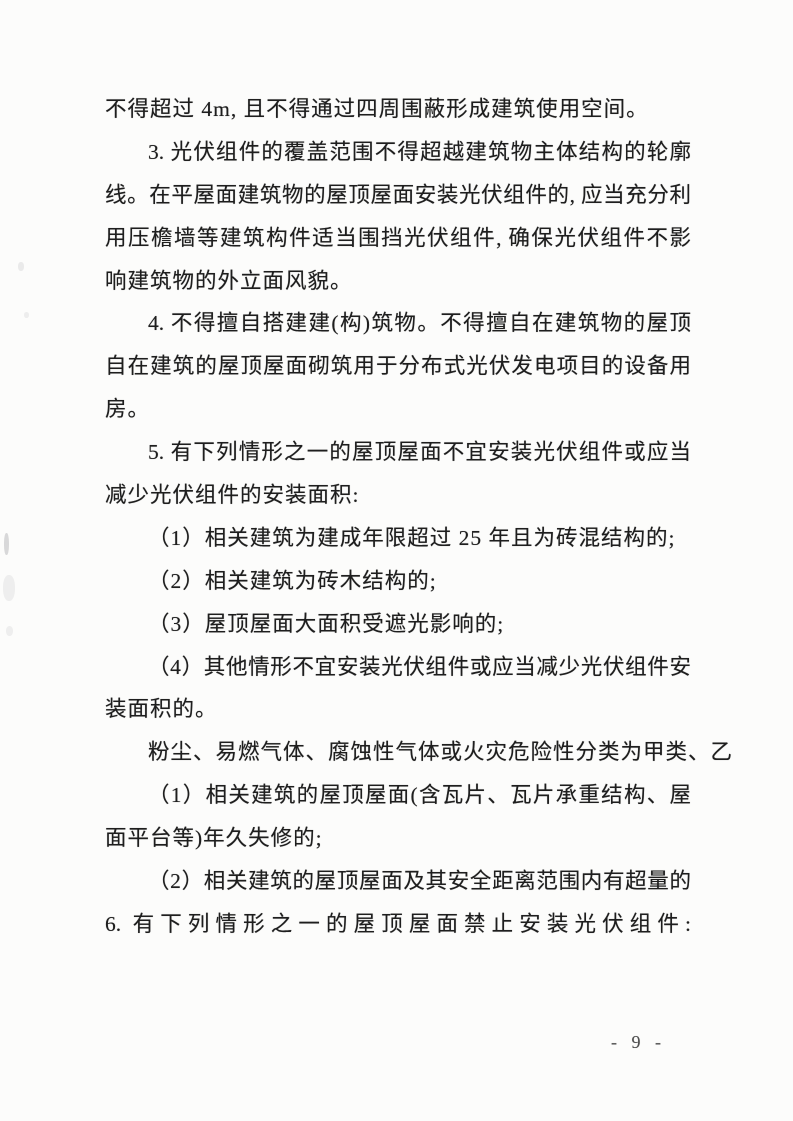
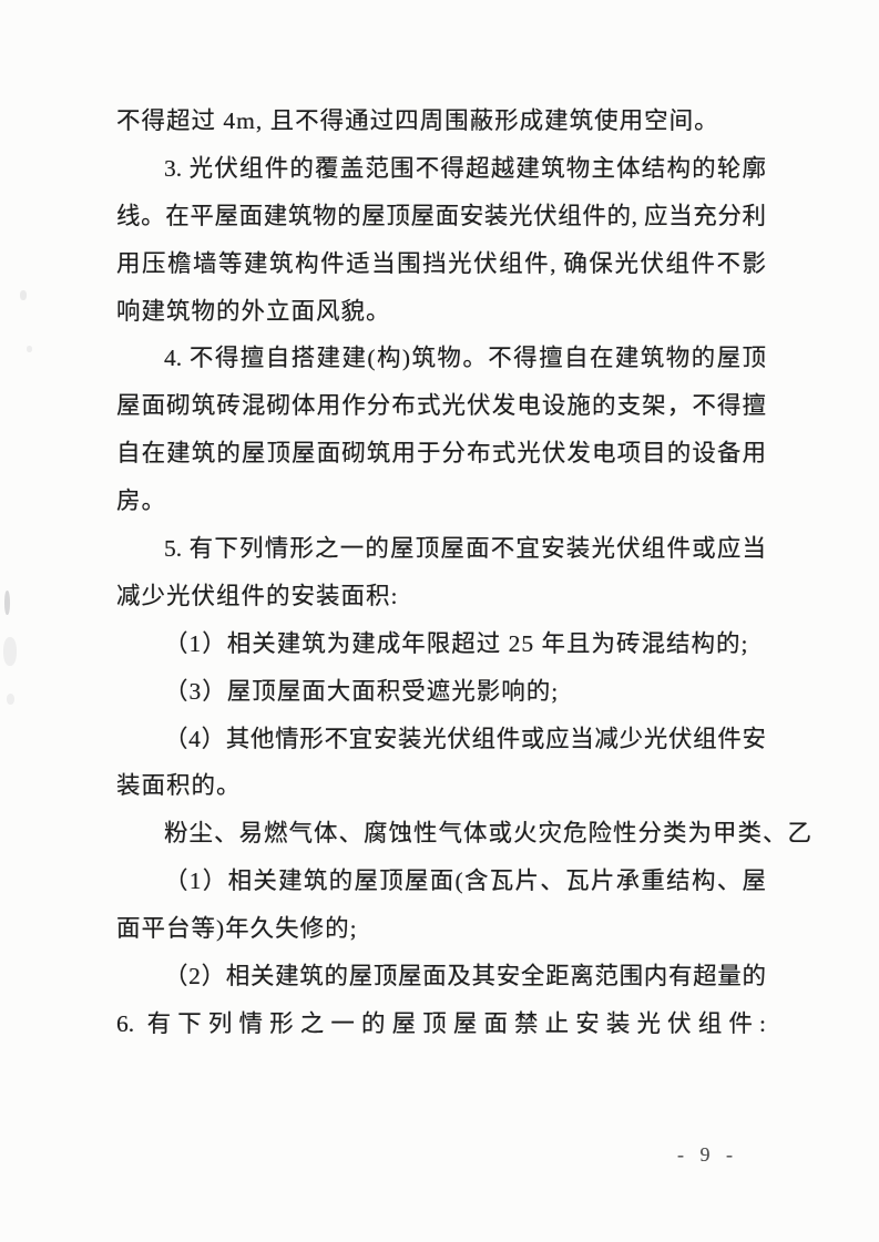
  不得超过 4m, 且不得通过四周围蔽形成建筑使用空间。
  3. 光伏组件的覆盖范围不得超越建筑物主体结构的轮廓
  线。在平屋面建筑物的屋顶屋面安装光伏组件的, 应当充分利
  用压檐墙等建筑构件适当围挡光伏组件, 确保光伏组件不影
  响建筑物的外立面风貌。
  4. 不得擅自搭建建(构)筑物。不得擅自在建筑物的屋顶
+ 屋面砌筑砖混砌体用作分布式光伏发电设施的支架，不得擅
  自在建筑的屋顶屋面砌筑用于分布式光伏发电项目的设备用
  房。
  5. 有下列情形之一的屋顶屋面不宜安装光伏组件或应当
  减少光伏组件的安装面积:
  （1）相关建筑为建成年限超过 25 年且为砖混结构的;
- （2）相关建筑为砖木结构的;
  （3）屋顶屋面大面积受遮光影响的;
  （4）其他情形不宜安装光伏组件或应当减少光伏组件安
  装面积的。
  粉尘、易燃气体、腐蚀性气体或火灾危险性分类为甲类、乙
  （1）相关建筑的屋顶屋面(含瓦片、瓦片承重结构、屋
  面平台等)年久失修的;
  （2）相关建筑的屋顶屋面及其安全距离范围内有超量的
  6. 有下列情形之一的屋顶屋面禁止安装光伏组件:
  - 9 -
